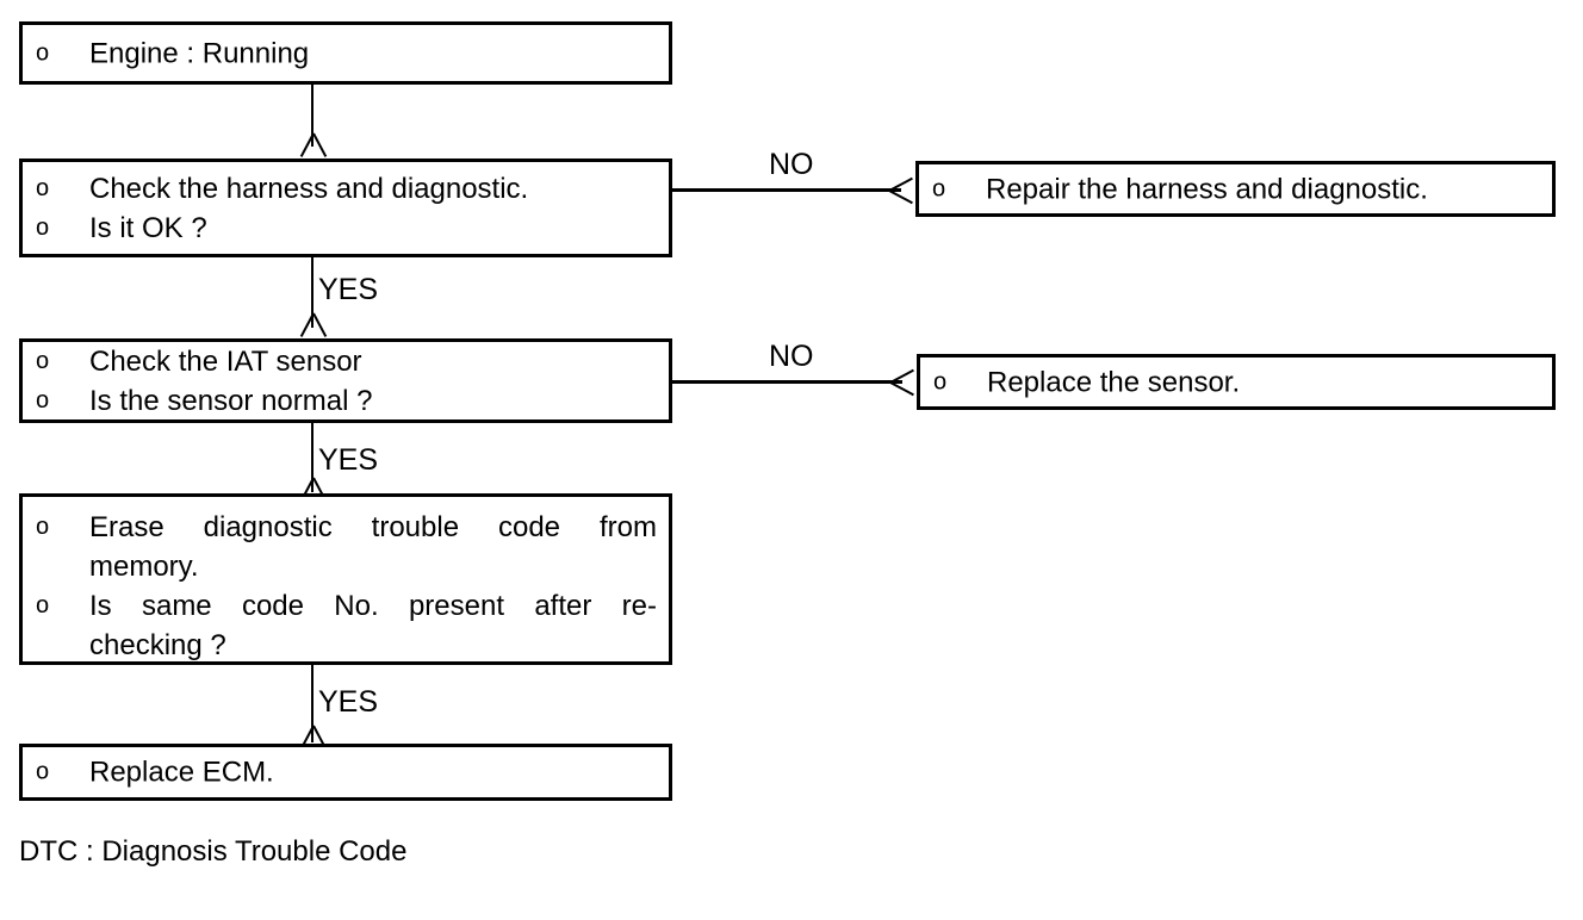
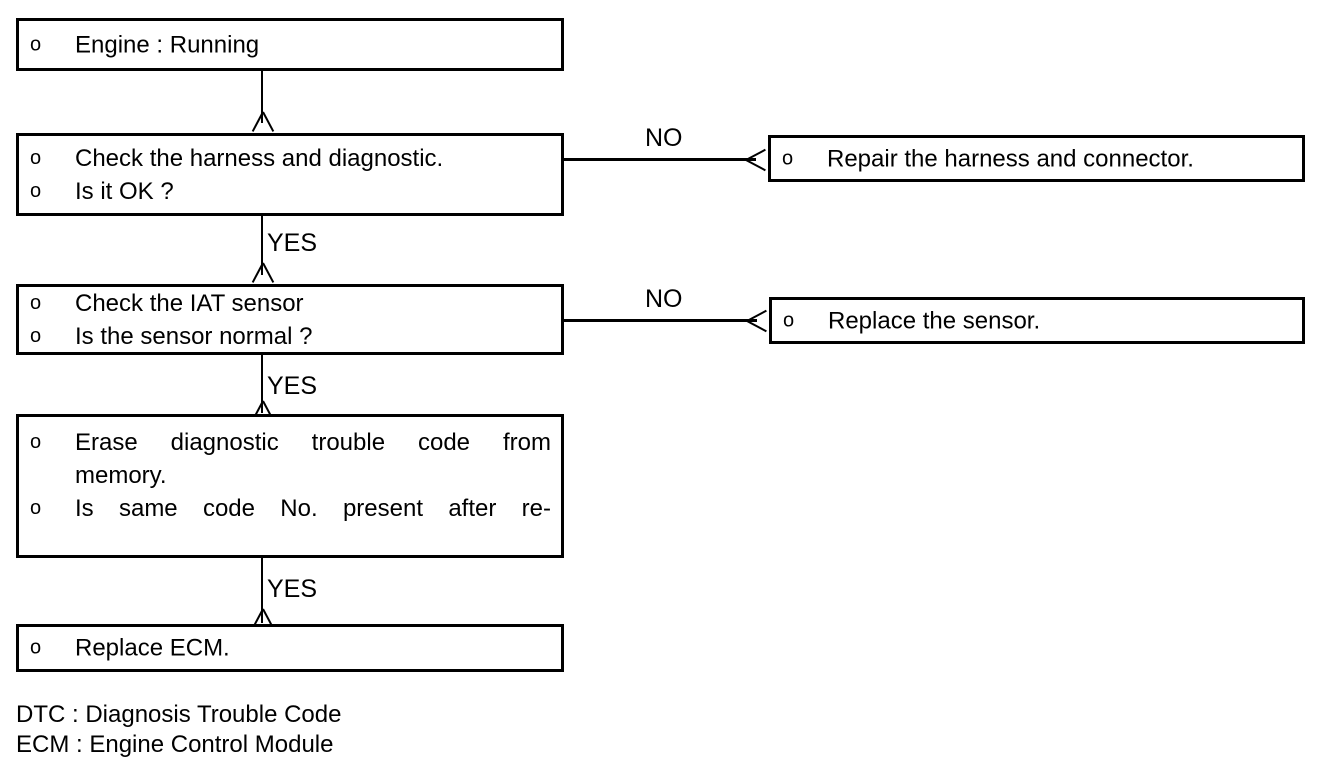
  o
  Engine : Running
  o
  Check the harness and diagnostic.
  o
  Is it OK ?
  NO
  o
- Repair the harness and diagnostic.
+ Repair the harness and connector.
  YES
  o
  Check the IAT sensor
  o
  Is the sensor normal ?
  NO
  o
  Replace the sensor.
  YES
  o
  Erase
  diagnostic
  trouble
  code
  from
  memory.
  o
  Is
  same
  code
  No.
  present
  after
  re-
- checking ?
  YES
  o
  Replace ECM.
  DTC : Diagnosis Trouble Code
+ ECM : Engine Control Module
